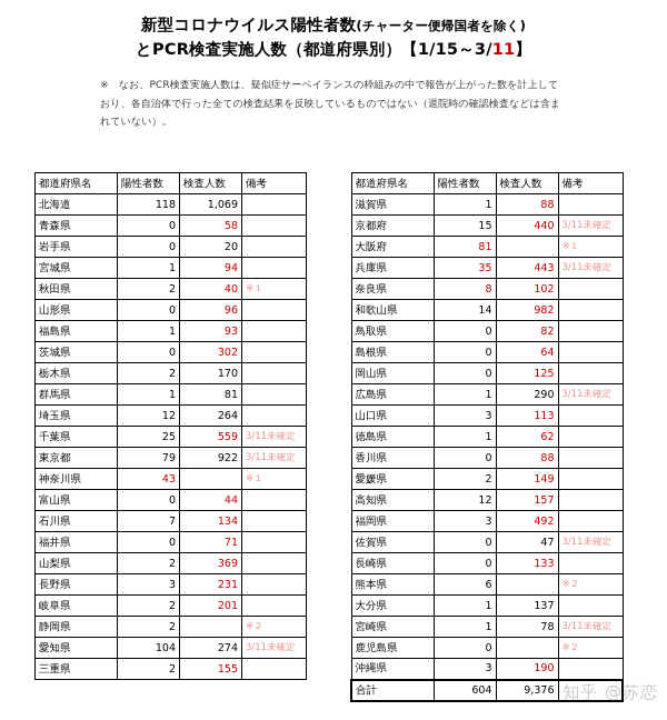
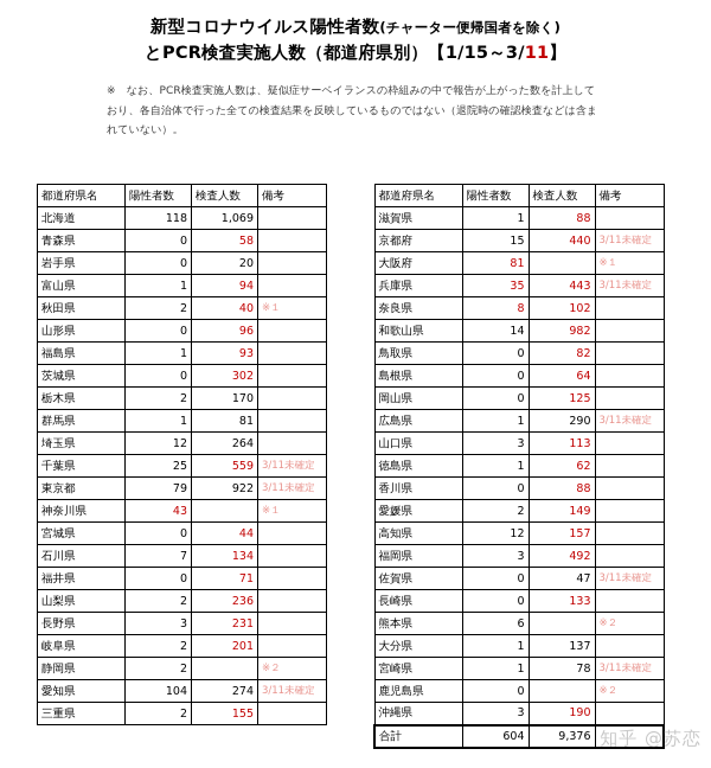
  新型コロナウイルス陽性者数(チャーター便帰国者を除く)
  とPCR検査実施人数（都道府県別）【1/15～3/11】
  ※ なお、PCR検査実施人数は、疑似症サーベイランスの枠組みの中で報告が上がった数を計上しており、各自治体で行った全ての検査結果を反映しているものではない（退院時の確認検査などは含まれていない）。
  都道府県名	陽性者数	検査人数	備考
  北海道	118	1,069
  青森県	0	58
  岩手県	0	20
- 宮城県	1	94
+ 富山県	1	94
  秋田県	2	40	※１
  山形県	0	96
  福島県	1	93
  茨城県	0	302
  栃木県	2	170
  群馬県	1	81
  埼玉県	12	264
  千葉県	25	559	3/11未確定
  東京都	79	922	3/11未確定
  神奈川県	43		※１
- 富山県	0	44
+ 宮城県	0	44
  石川県	7	134
  福井県	0	71
- 山梨県	2	369
+ 山梨県	2	236
  長野県	3	231
  岐阜県	2	201
  静岡県	2		※２
  愛知県	104	274	3/11未確定
  三重県	2	155
  都道府県名	陽性者数	検査人数	備考
  滋賀県	1	88
  京都府	15	440	3/11未確定
  大阪府	81		※１
  兵庫県	35	443	3/11未確定
  奈良県	8	102
  和歌山県	14	982
  鳥取県	0	82
  島根県	0	64
  岡山県	0	125
  広島県	1	290	3/11未確定
  山口県	3	113
  徳島県	1	62
  香川県	0	88
  愛媛県	2	149
  高知県	12	157
  福岡県	3	492
  佐賀県	0	47	3/11未確定
  長崎県	0	133
  熊本県	6		※２
  大分県	1	137
  宮崎県	1	78	3/11未確定
  鹿児島県	0		※２
  沖縄県	3	190
  合計	604	9,376
  知乎 @苏恋
